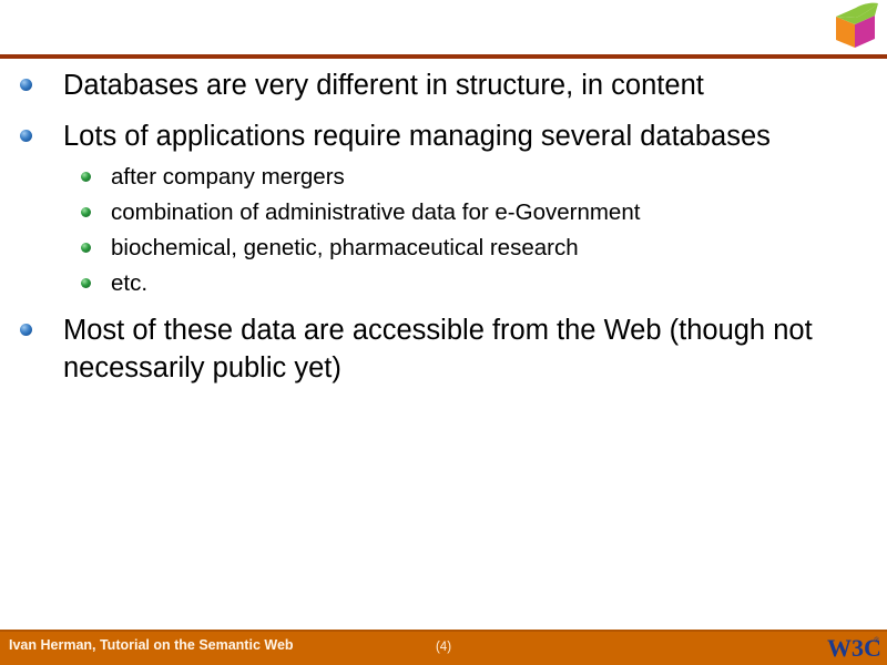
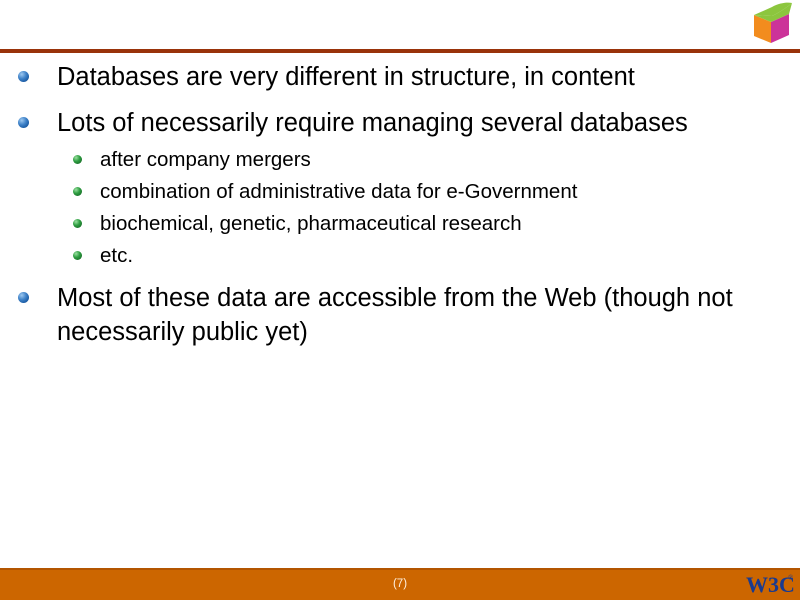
  Databases are very different in structure, in content
- Lots of applications require managing several databases
+ Lots of necessarily require managing several databases
  after company mergers
  combination of administrative data for e-Government
  biochemical, genetic, pharmaceutical research
  etc.
  Most of these data are accessible from the Web (though not necessarily public yet)
- Ivan Herman, Tutorial on the Semantic Web
- (4)
+ (7)
  W3C
  ®
